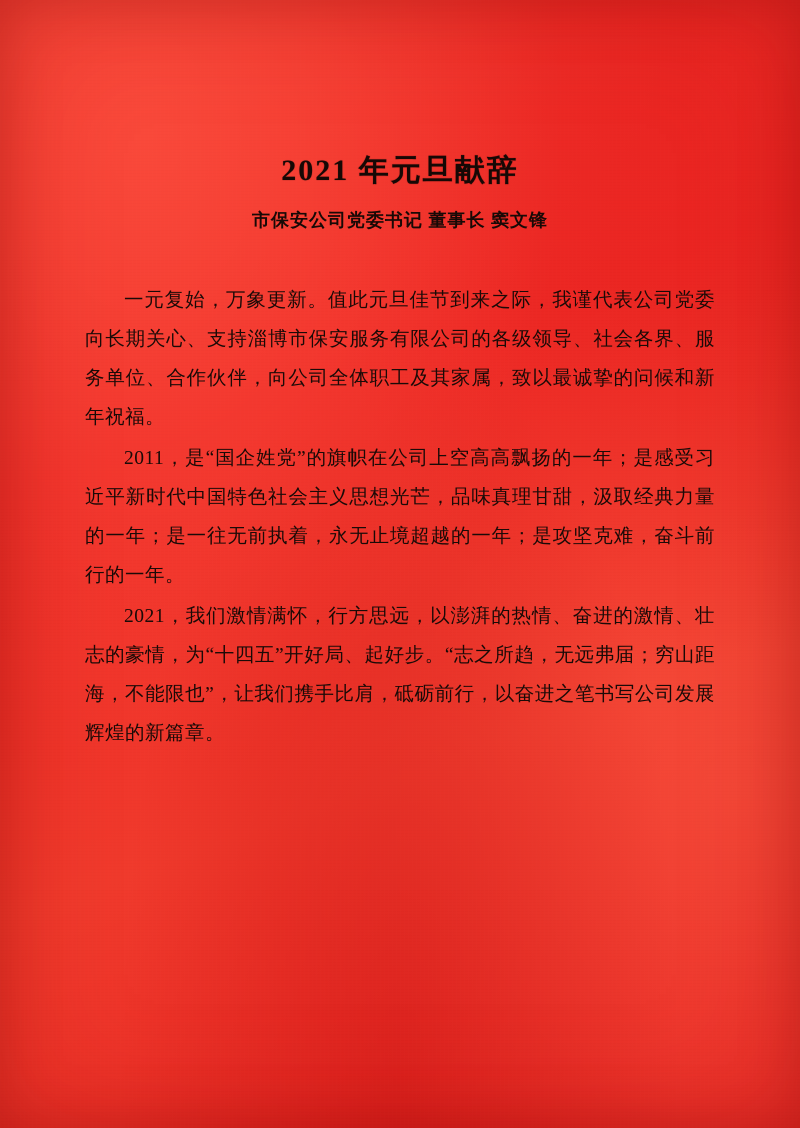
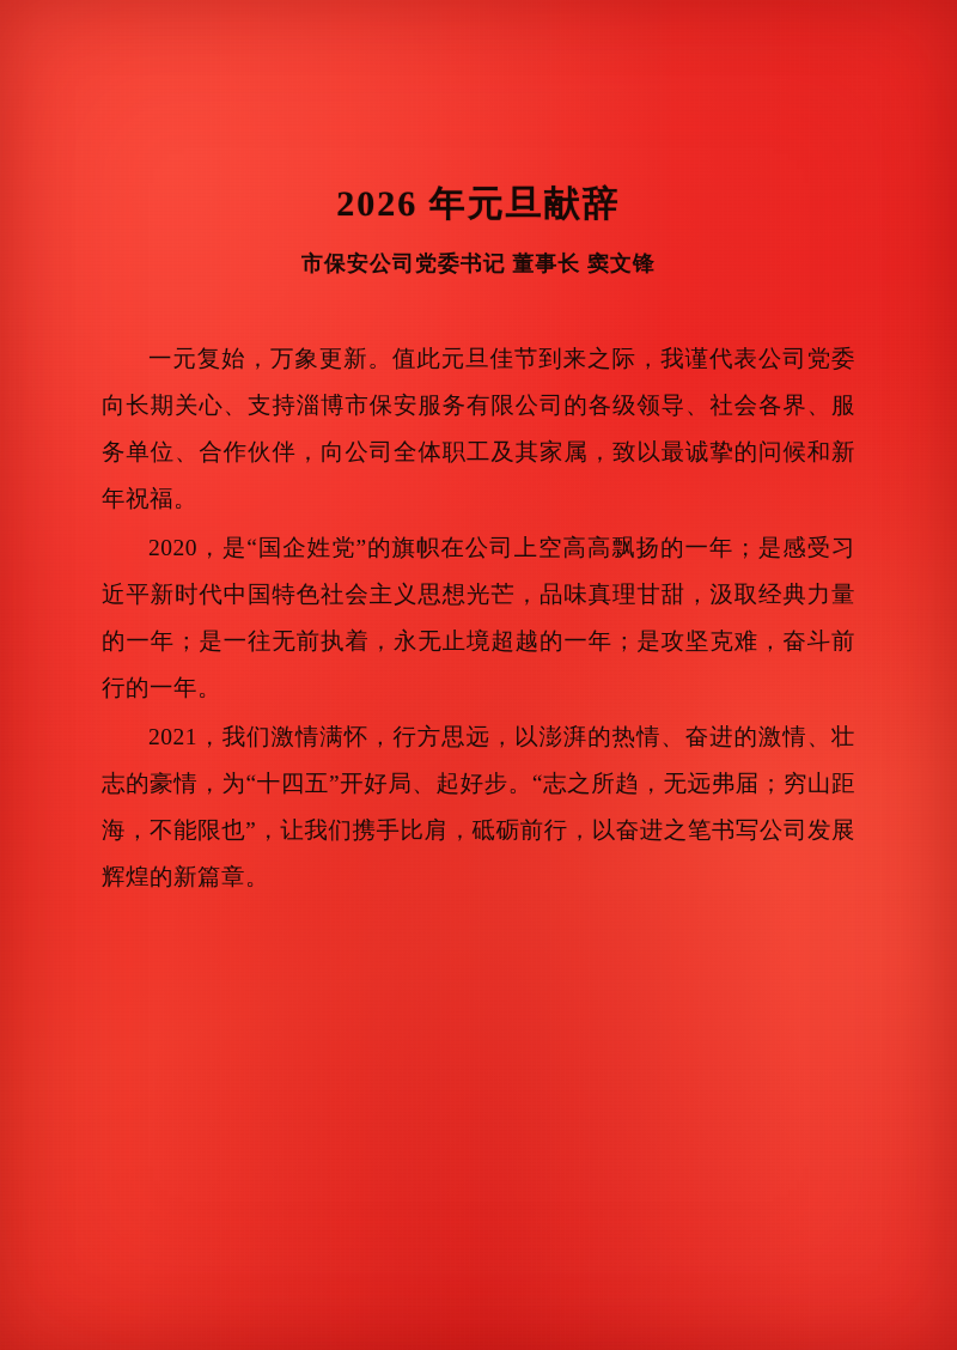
- 2021 年元旦献辞
+ 2026 年元旦献辞
  市保安公司党委书记 董事长 窦文锋
  一元复始，万象更新。值此元旦佳节到来之际，我谨代表公司党委向长期关心、支持淄博市保安服务有限公司的各级领导、社会各界、服务单位、合作伙伴，向公司全体职工及其家属，致以最诚挚的问候和新年祝福。
- 2011，是“国企姓党”的旗帜在公司上空高高飘扬的一年；是感受习近平新时代中国特色社会主义思想光芒，品味真理甘甜，汲取经典力量的一年；是一往无前执着，永无止境超越的一年；是攻坚克难，奋斗前行的一年。
+ 2020，是“国企姓党”的旗帜在公司上空高高飘扬的一年；是感受习近平新时代中国特色社会主义思想光芒，品味真理甘甜，汲取经典力量的一年；是一往无前执着，永无止境超越的一年；是攻坚克难，奋斗前行的一年。
  2021，我们激情满怀，行方思远，以澎湃的热情、奋进的激情、壮志的豪情，为“十四五”开好局、起好步。“志之所趋，无远弗届；穷山距海，不能限也”，让我们携手比肩，砥砺前行，以奋进之笔书写公司发展辉煌的新篇章。
